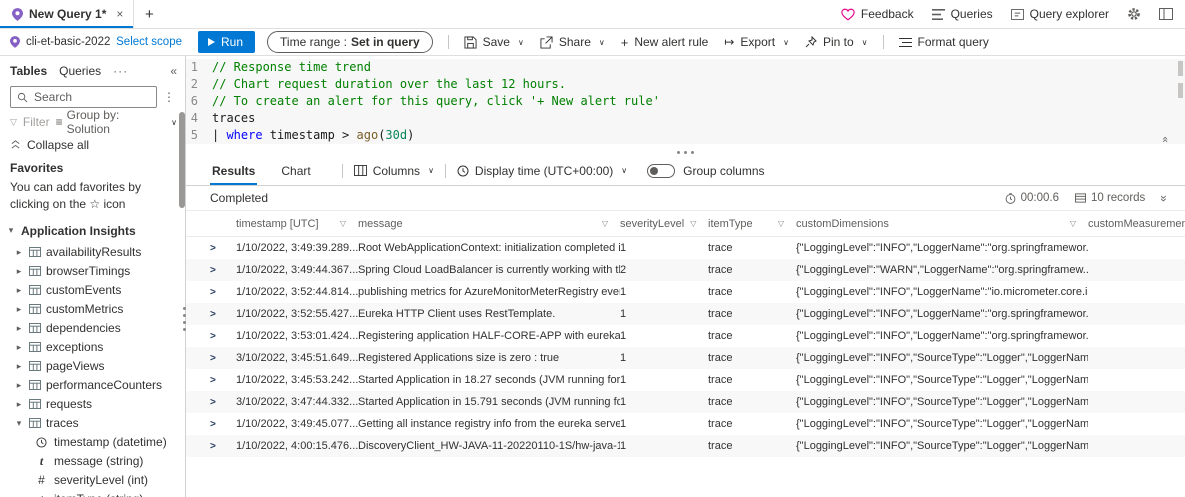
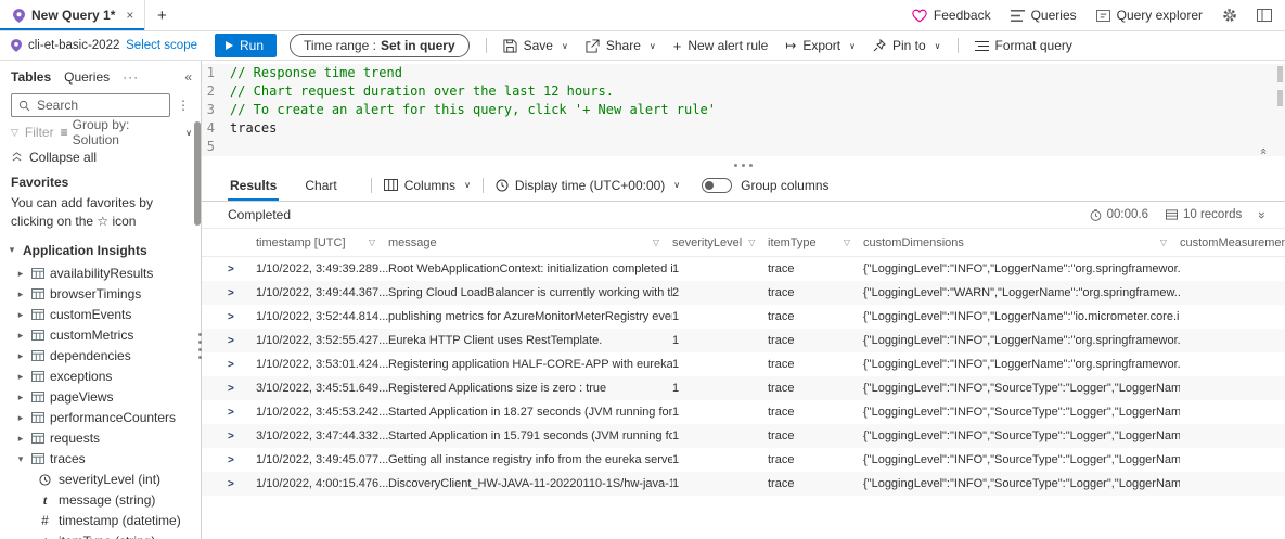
  New Query 1*
  ×
  +
  Feedback
  Queries
  Query explorer
  cli-et-basic-2022
  Select scope
  Run
  Time range :
  Set in query
  Save
  ∨
  Share
  ∨
  +
  New alert rule
  ↦
  Export
  ∨
  Pin to
  ∨
  Format query
  Tables
  Queries
  ···
  «
  Search
  ⋮
  ▽
  Filter
  ≡
  Group by: Solution
  ∨
  Collapse all
  Favorites
  You can add favorites by
  clicking on the ☆ icon
  ▾
  Application Insights
  ▸
  availabilityResults
  ▸
  browserTimings
  ▸
  customEvents
  ▸
  customMetrics
  ▸
  dependencies
  ▸
  exceptions
  ▸
  pageViews
  ▸
  performanceCounters
  ▸
  requests
  ▾
  traces
- timestamp (datetime)
+ severityLevel (int)
  t
  message (string)
  #
- severityLevel (int)
+ timestamp (datetime)
  1
  // Response time trend
  2
  // Chart request duration over the last 12 hours.
- 6
+ 3
  // To create an alert for this query, click '+ New alert rule'
  4
  traces
  5
- | where timestamp > ago(30d)
  Results
  Chart
  Columns
  ∨
  Display time (UTC+00:00)
  ∨
  Group columns
  Completed
  00:00.6
  10 records
  timestamp [UTC]
  ▽
  message
  ▽
  severityLevel
  ▽
  itemType
  ▽
  customDimensions
  ▽
  customMeasureme
  >
  1/10/2022, 3:49:39.289...
  Root WebApplicationContext: initialization completed i
  1
  trace
  {"LoggingLevel":"INFO","LoggerName":"org.springframewor.
  >
  1/10/2022, 3:49:44.367...
  Spring Cloud LoadBalancer is currently working with t
  2
  trace
  {"LoggingLevel":"WARN","LoggerName":"org.springframew..
  >
  1/10/2022, 3:52:44.814...
  publishing metrics for AzureMonitorMeterRegistry eve
  1
  trace
  {"LoggingLevel":"INFO","LoggerName":"io.micrometer.core.i
  >
  1/10/2022, 3:52:55.427...
  Eureka HTTP Client uses RestTemplate.
  1
  trace
  {"LoggingLevel":"INFO","LoggerName":"org.springframewor.
  >
  1/10/2022, 3:53:01.424...
  Registering application HALF-CORE-APP with eureka
  1
  trace
  {"LoggingLevel":"INFO","LoggerName":"org.springframewor.
  >
  3/10/2022, 3:45:51.649...
  Registered Applications size is zero : true
  1
  trace
  {"LoggingLevel":"INFO","SourceType":"Logger","LoggerNam
  >
  1/10/2022, 3:45:53.242...
  Started Application in 18.27 seconds (JVM running for
  1
  trace
  {"LoggingLevel":"INFO","SourceType":"Logger","LoggerNam
  >
  3/10/2022, 3:47:44.332...
  Started Application in 15.791 seconds (JVM running fo
  1
  trace
  {"LoggingLevel":"INFO","SourceType":"Logger","LoggerNam
  >
  1/10/2022, 3:49:45.077...
  Getting all instance registry info from the eureka serve
  1
  trace
  {"LoggingLevel":"INFO","SourceType":"Logger","LoggerNam
  >
  1/10/2022, 4:00:15.476...
  DiscoveryClient_HW-JAVA-11-20220110-1S/hw-java-1
  1
  trace
  {"LoggingLevel":"INFO","SourceType":"Logger","LoggerNam
